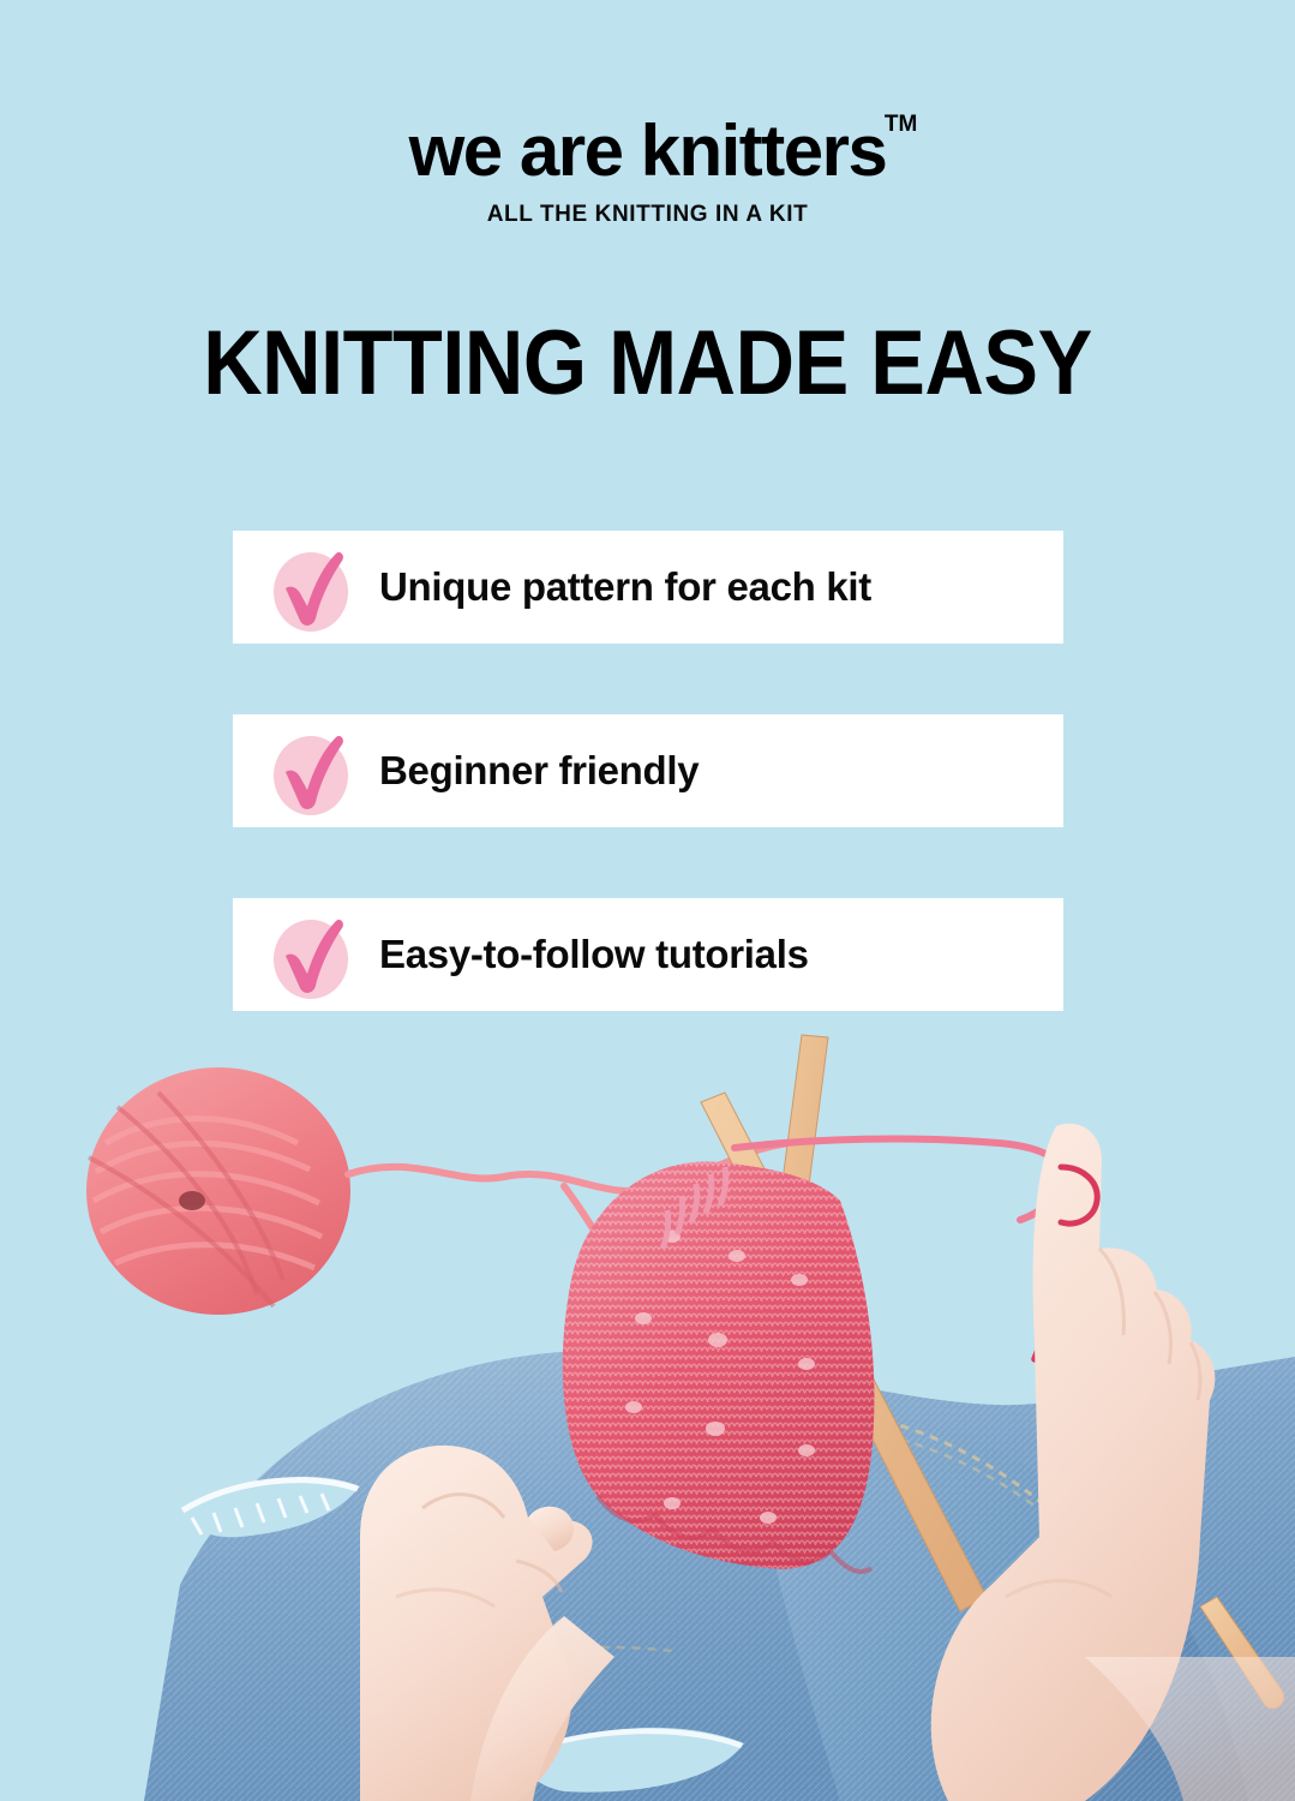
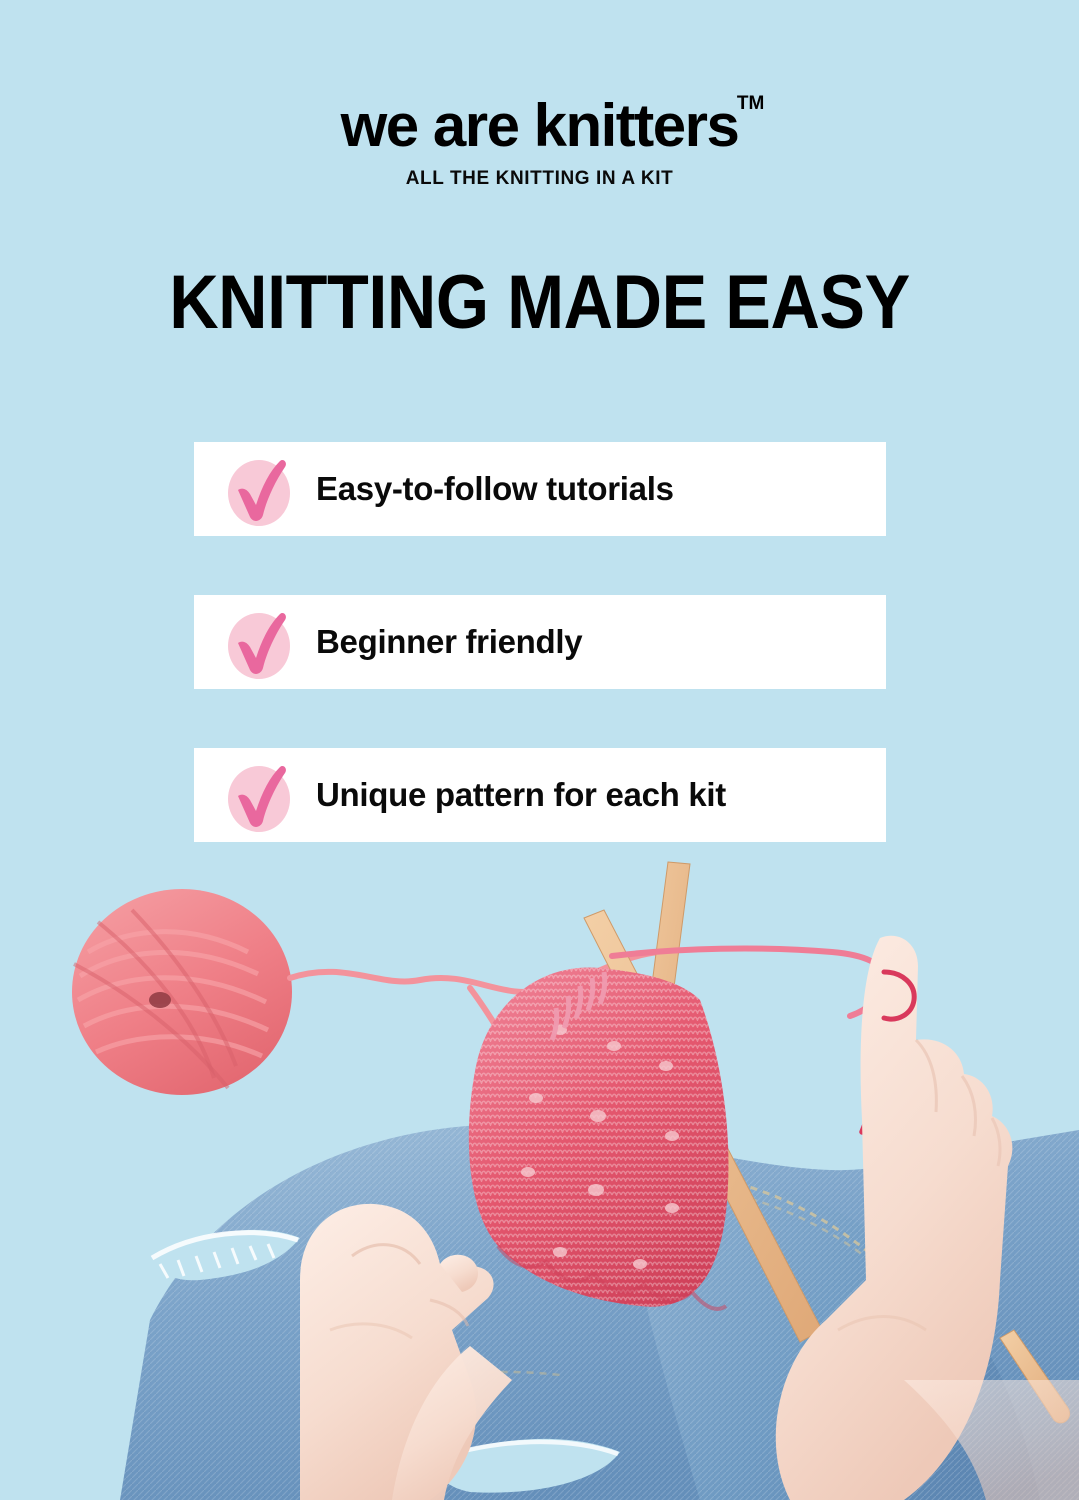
  we are knitters
  TM
  ALL THE KNITTING IN A KIT
  KNITTING MADE EASY
- Unique pattern for each kit
+ Easy-to-follow tutorials
  Beginner friendly
- Easy-to-follow tutorials
+ Unique pattern for each kit
